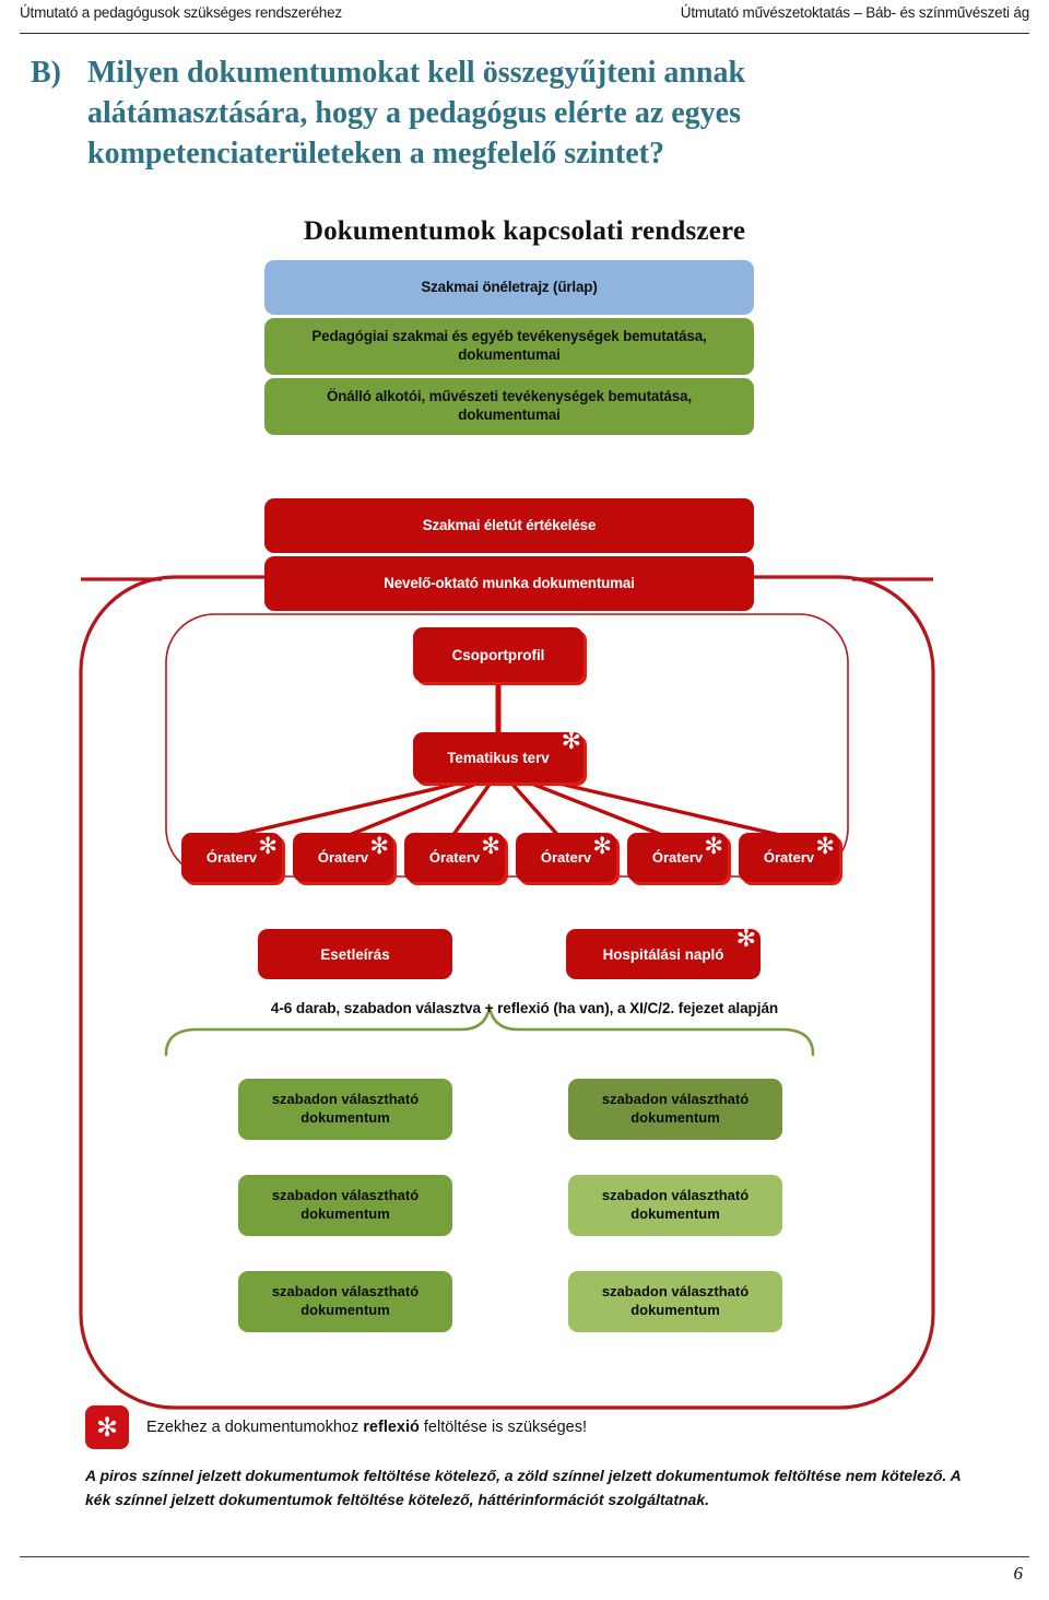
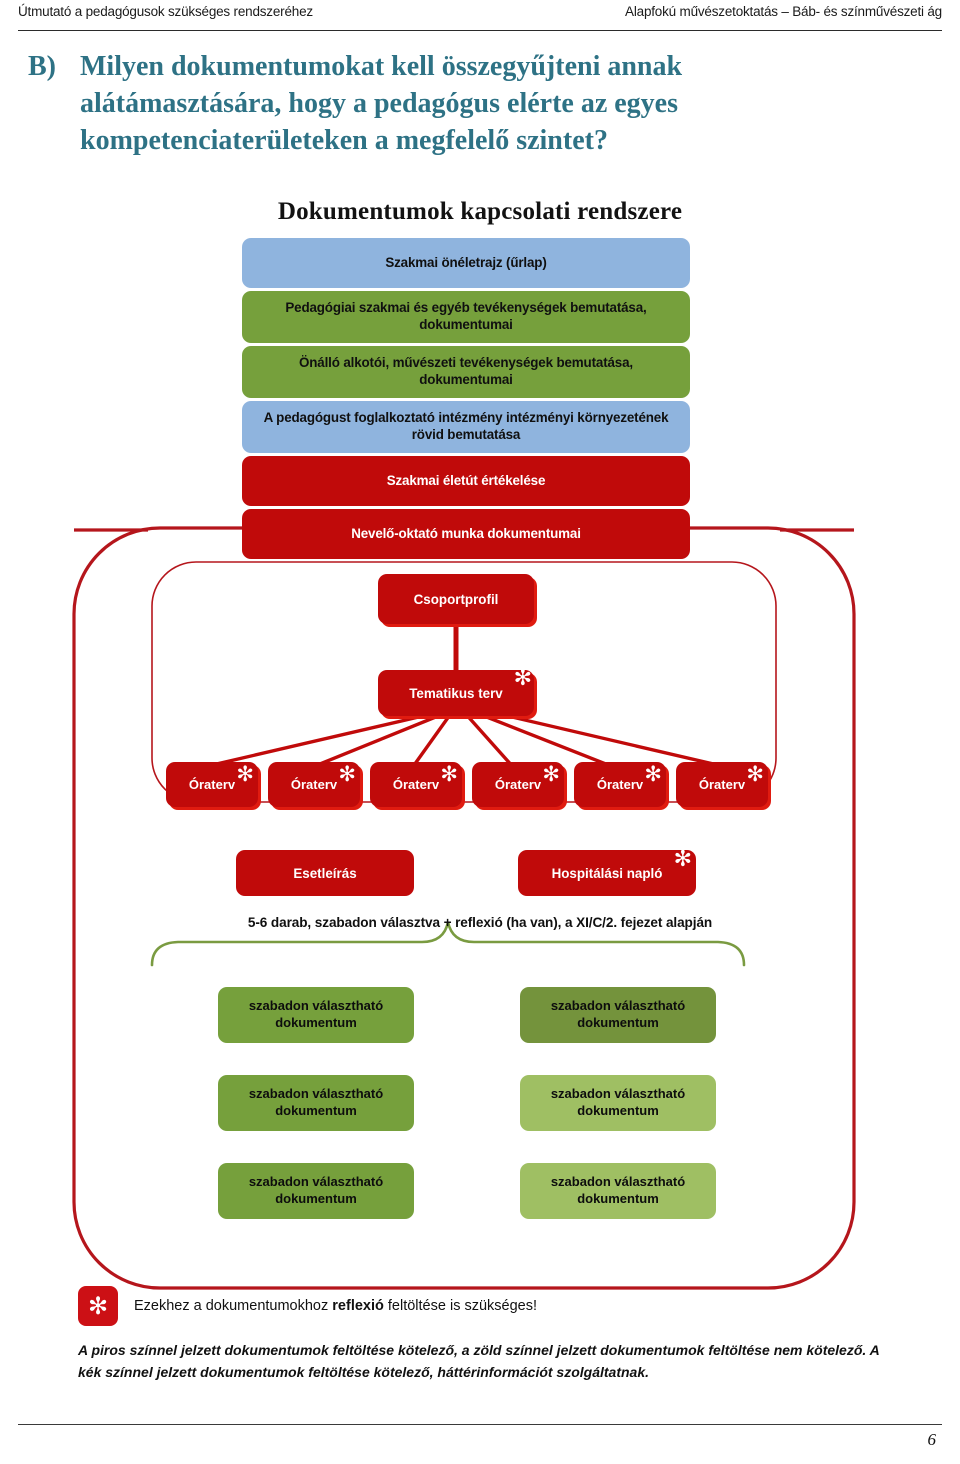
  Útmutató a pedagógusok szükséges rendszeréhez
- Útmutató művészetoktatás – Báb- és színművészeti ág
+ Alapfokú művészetoktatás – Báb- és színművészeti ág
  B)
  Milyen dokumentumokat kell összegyűjteni annak alátámasztására, hogy a pedagógus elérte az egyes kompetenciaterületeken a megfelelő szintet?
  Dokumentumok kapcsolati rendszere
  Szakmai önéletrajz (űrlap)
  Pedagógiai szakmai és egyéb tevékenységek bemutatása, dokumentumai
  Önálló alkotói, művészeti tevékenységek bemutatása, dokumentumai
+ A pedagógust foglalkoztató intézmény intézményi környezetének rövid bemutatása
  Szakmai életút értékelése
  Nevelő-oktató munka dokumentumai
  Csoportprofil
  Tematikus terv
  ✻
  Óraterv
  ✻
  Óraterv
  ✻
  Óraterv
  ✻
  Óraterv
  ✻
  Óraterv
  ✻
  Óraterv
  ✻
  Esetleírás
  Hospitálási napló
  ✻
- 4-6 darab, szabadon választva + reflexió (ha van), a XI/C/2. fejezet alapján
+ 5-6 darab, szabadon választva + reflexió (ha van), a XI/C/2. fejezet alapján
  szabadon választható dokumentum
  szabadon választható dokumentum
  szabadon választható dokumentum
  szabadon választható dokumentum
  szabadon választható dokumentum
  szabadon választható dokumentum
  ✻
  Ezekhez a dokumentumokhoz reflexió feltöltése is szükséges!
  A piros színnel jelzett dokumentumok feltöltése kötelező, a zöld színnel jelzett dokumentumok feltöltése nem kötelező. A
  kék színnel jelzett dokumentumok feltöltése kötelező, háttérinformációt szolgáltatnak.
  6
